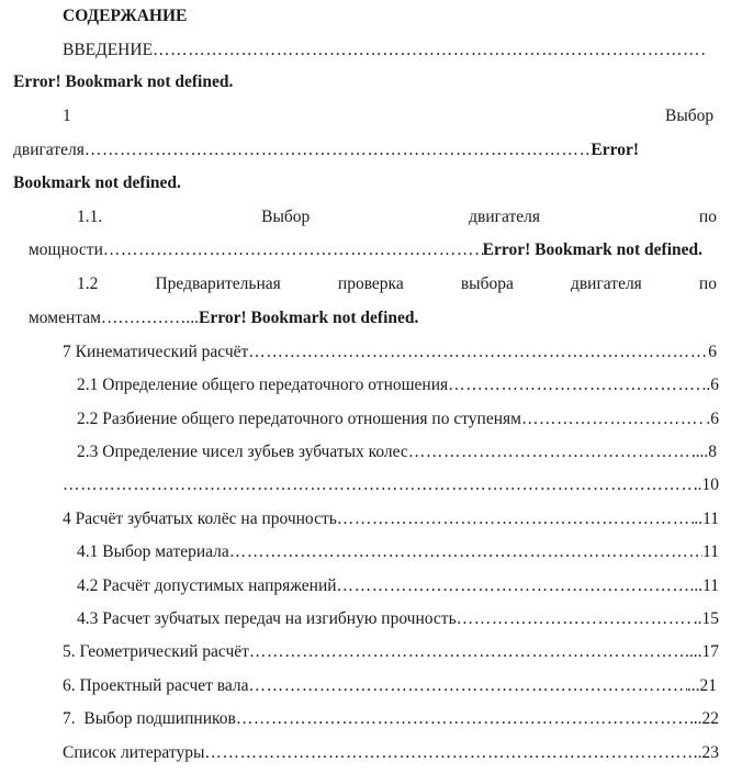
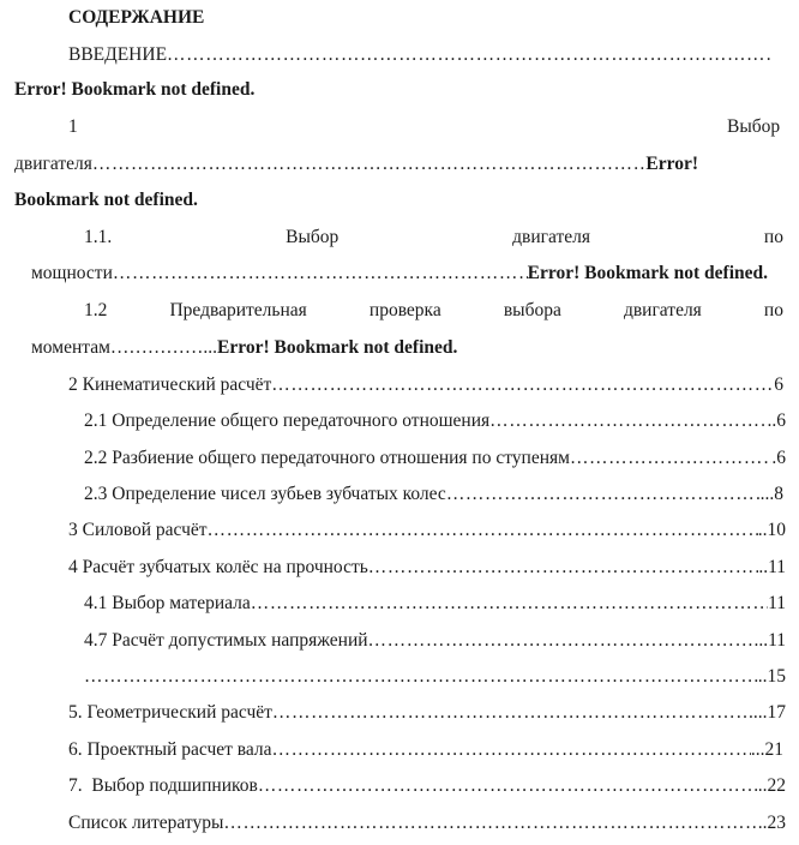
  СОДЕРЖАНИЕ
  ВВЕДЕНИЕ
  Error! Bookmark not defined.
  1
  Выбор
  двигателя
  Error!
  Bookmark not defined.
  1.1.
  Выбор
  двигателя
  по
  мощности
  Error! Bookmark not defined.
  1.2
  Предварительная
  проверка
  выбора
  двигателя
  по
  моментам……………...Error! Bookmark not defined.
- 7 Кинематический расчёт
+ 2 Кинематический расчёт
  6
  2.1 Определение общего передаточного отношения
  ..6
  2.2 Разбиение общего передаточного отношения по ступеням
  .6
  2.3 Определение чисел зубьев зубчатых колес
  ...8
+ 3 Силовой расчёт
  ..10
  4 Расчёт зубчатых колёс на прочность
  ..11
  4.1 Выбор материала
  11
- 4.2 Расчёт допустимых напряжений
+ 4.7 Расчёт допустимых напряжений
  ...11
- 4.3 Расчет зубчатых передач на изгибную прочность
  ..15
  5. Геометрический расчёт
  ....17
  6. Проектный расчет вала
  ...21
  7. Выбор подшипников
  ..22
  Список литературы
  ..23
